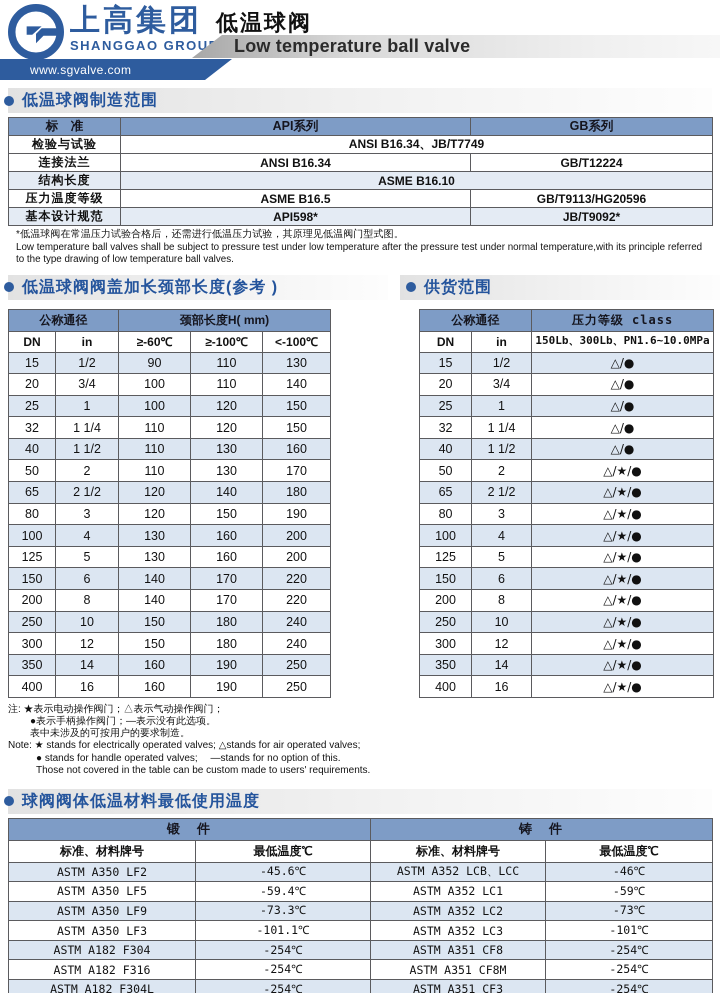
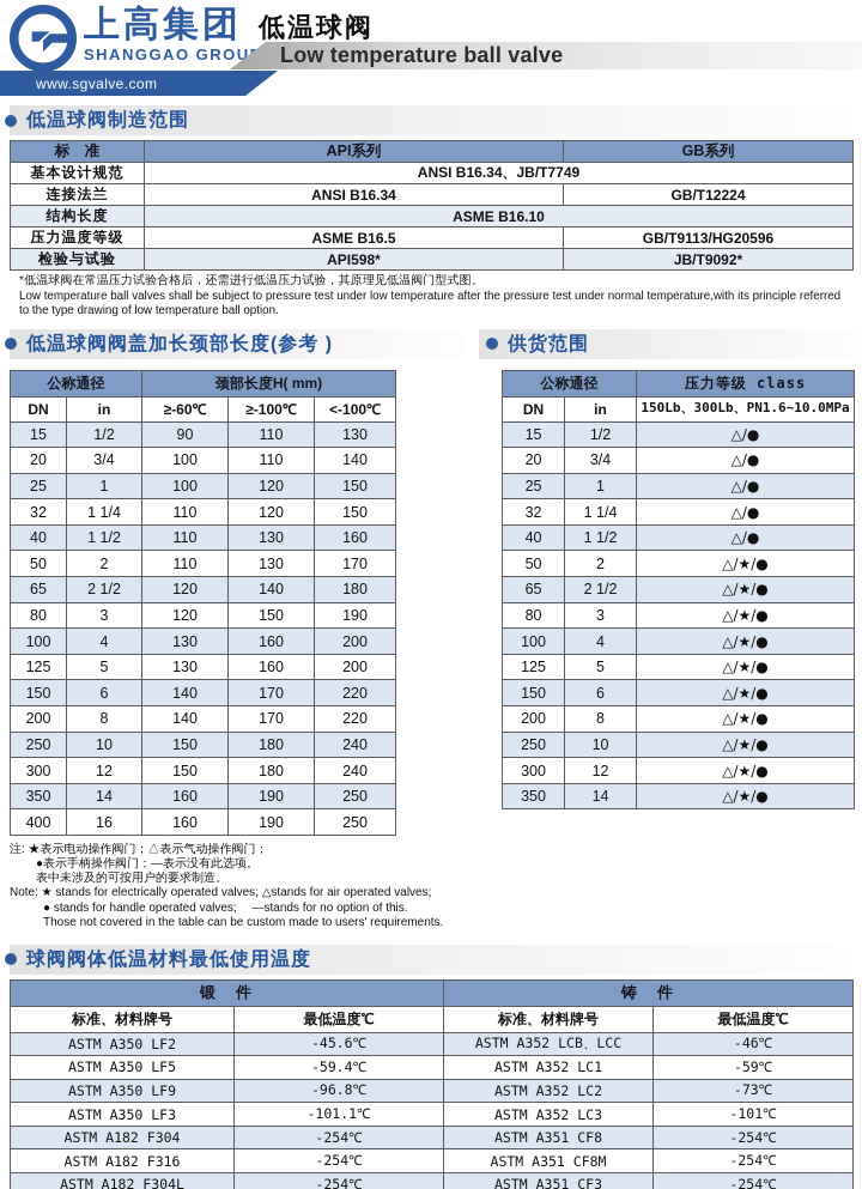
  上高集团
  SHANGGAO GROU
  低温球阀
  Low temperature ball valve
  www.sgvalve.com
  低温球阀制造范围
  标 准	API系列	GB系列
- 检验与试验	ANSI B16.34、JB/T7749
+ 基本设计规范	ANSI B16.34、JB/T7749
  连接法兰	ANSI B16.34	GB/T12224
  结构长度	ASME B16.10
  压力温度等级	ASME B16.5	GB/T9113/HG20596
- 基本设计规范	API598*	JB/T9092*
+ 检验与试验	API598*	JB/T9092*
  *低温球阀在常温压力试验合格后，还需进行低温压力试验，其原理见低温阀门型式图。
  Low temperature ball valves shall be subject to pressure test under low temperature after the pressure test under normal temperature,with its principle referred
- to the type drawing of low temperature ball valves.
+ to the type drawing of low temperature ball option.
  低温球阀阀盖加长颈部长度(参考 )
  供货范围
  公称通径	颈部长度H( mm)
  DN	in	≥-60℃	≥-100℃	<-100℃
  15	1/2	90	110	130
  20	3/4	100	110	140
  25	1	100	120	150
  32	1 1/4	110	120	150
  40	1 1/2	110	130	160
  50	2	110	130	170
  65	2 1/2	120	140	180
  80	3	120	150	190
  100	4	130	160	200
  125	5	130	160	200
  150	6	140	170	220
  200	8	140	170	220
  250	10	150	180	240
  300	12	150	180	240
  350	14	160	190	250
  400	16	160	190	250
  公称通径	压力等级 class
  DN	in	150Lb、300Lb、PN1.6~10.0MPa
  15	1/2	△/●
  20	3/4	△/●
  25	1	△/●
  32	1 1/4	△/●
  40	1 1/2	△/●
  50	2	△/★/●
  65	2 1/2	△/★/●
  80	3	△/★/●
  100	4	△/★/●
  125	5	△/★/●
  150	6	△/★/●
  200	8	△/★/●
  250	10	△/★/●
  300	12	△/★/●
  350	14	△/★/●
- 400	16	△/★/●
  注: ★表示电动操作阀门；△表示气动操作阀门；
  ●表示手柄操作阀门；—表示没有此选项。
  表中未涉及的可按用户的要求制造。
  Note: ★ stands for electrically operated valves; △stands for air operated valves;
  ● stands for handle operated valves; —stands for no option of this.
  Those not covered in the table can be custom made to users' requirements.
  球阀阀体低温材料最低使用温度
  锻 件	铸 件
  标准、材料牌号	最低温度℃	标准、材料牌号	最低温度℃
  ASTM A350 LF2	-45.6℃	ASTM A352 LCB、LCC	-46℃
  ASTM A350 LF5	-59.4℃	ASTM A352 LC1	-59℃
- ASTM A350 LF9	-73.3℃	ASTM A352 LC2	-73℃
+ ASTM A350 LF9	-96.8℃	ASTM A352 LC2	-73℃
  ASTM A350 LF3	-101.1℃	ASTM A352 LC3	-101℃
  ASTM A182 F304	-254℃	ASTM A351 CF8	-254℃
  ASTM A182 F316	-254℃	ASTM A351 CF8M	-254℃
  ASTM A182 F304L	-254℃	ASTM A351 CF3	-254℃
